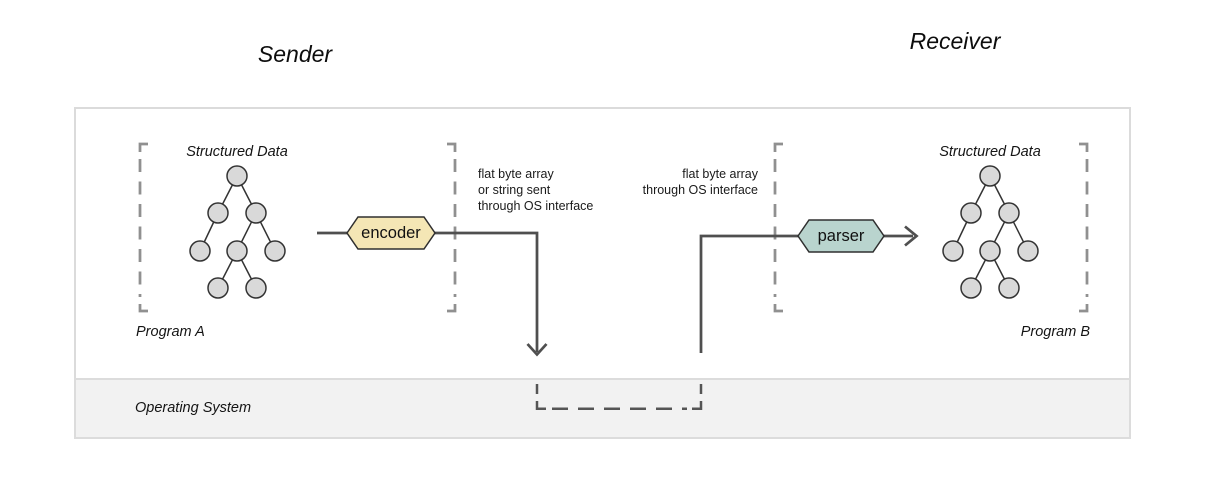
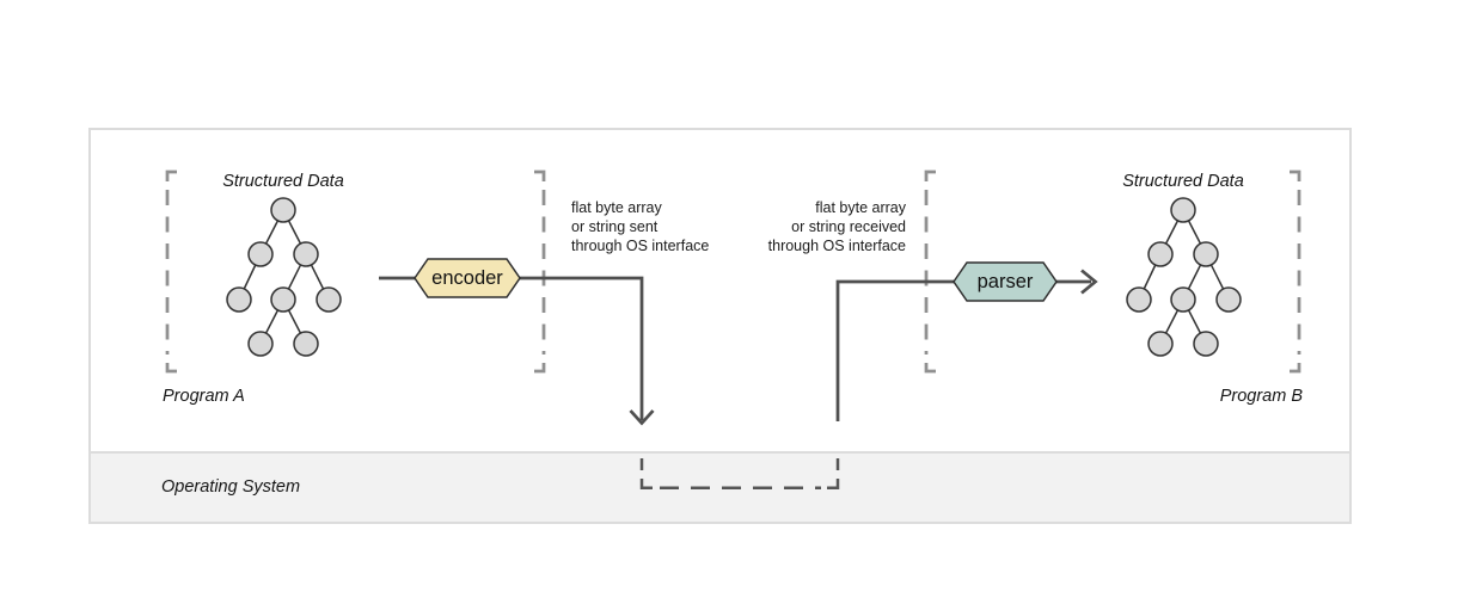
- Sender
- Receiver
  Structured Data
  Structured Data
  Program A
  Program B
  encoder
  parser
  flat byte array
  or string sent
  through OS interface
  flat byte array
+ or string received
  through OS interface
  Operating System
